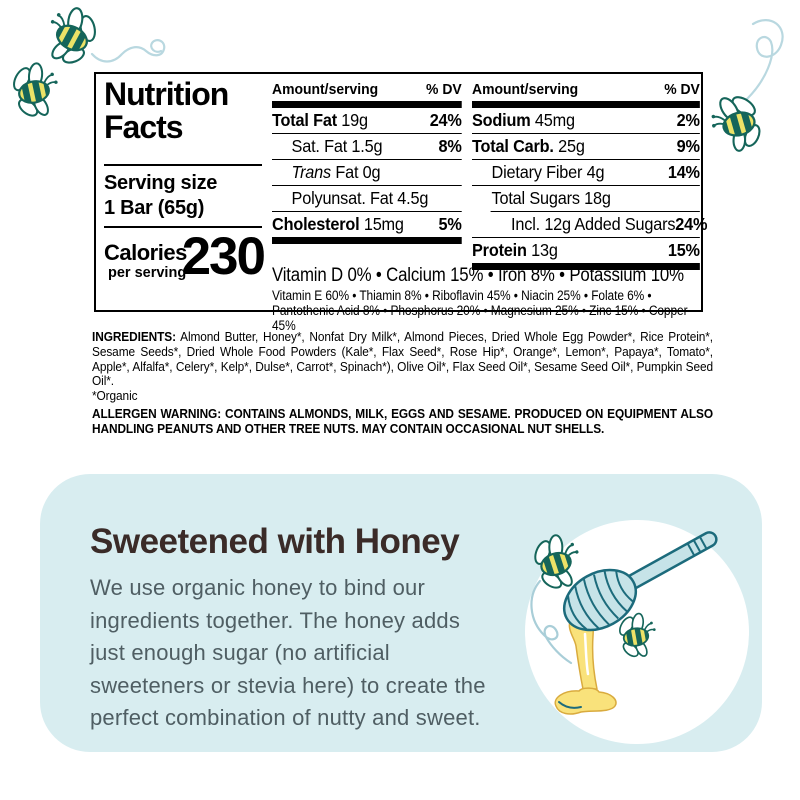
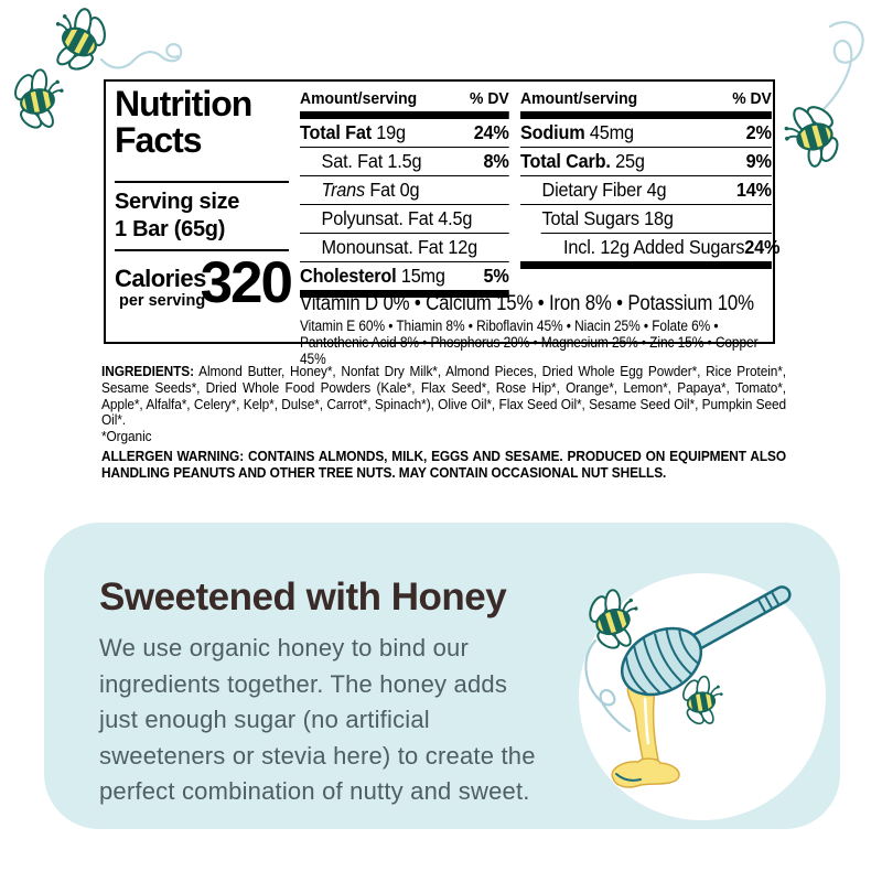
  Nutrition
  Facts
  Serving size
  1 Bar (65g)
  Calories
  per serving
- 230
+ 320
  Amount/serving
  % DV
  Total Fat
  19g
  24%
  Sat. Fat
  1.5g
  8%
  Trans
  Fat 0g
  Polyunsat. Fat
  4.5g
+ Monounsat. Fat
+ 12g
  Cholesterol
  15mg
  5%
  Amount/serving
  % DV
  Sodium
  45mg
  2%
  Total Carb.
  25g
  9%
  Dietary Fiber
  4g
  14%
  Total Sugars
  18g
  Incl. 12g Added Sugars
  24%
- Protein
- 13g
- 15%
  Vitamin D 0% • Calcium 15% • Iron 8% • Potassium 10%
  Vitamin E 60% • Thiamin 8% • Riboflavin 45% • Niacin 25% • Folate 6% • Pantothenic Acid 8% • Phosphorus 20% • Magnesium 25% • Zinc 15% • Copper 45%
  INGREDIENTS: Almond Butter, Honey*, Nonfat Dry Milk*, Almond Pieces, Dried Whole Egg Powder*, Rice Protein*, Sesame Seeds*, Dried Whole Food Powders (Kale*, Flax Seed*, Rose Hip*, Orange*, Lemon*, Papaya*, Tomato*, Apple*, Alfalfa*, Celery*, Kelp*, Dulse*, Carrot*, Spinach*), Olive Oil*, Flax Seed Oil*, Sesame Seed Oil*, Pumpkin Seed Oil*.
  *Organic
  ALLERGEN WARNING: CONTAINS ALMONDS, MILK, EGGS AND SESAME. PRODUCED ON EQUIPMENT ALSO HANDLING PEANUTS AND OTHER TREE NUTS. MAY CONTAIN OCCASIONAL NUT SHELLS.
  Sweetened with Honey
  We use organic honey to bind our
  ingredients together. The honey adds
  just enough sugar (no artificial
  sweeteners or stevia here) to create the
  perfect combination of nutty and sweet.
